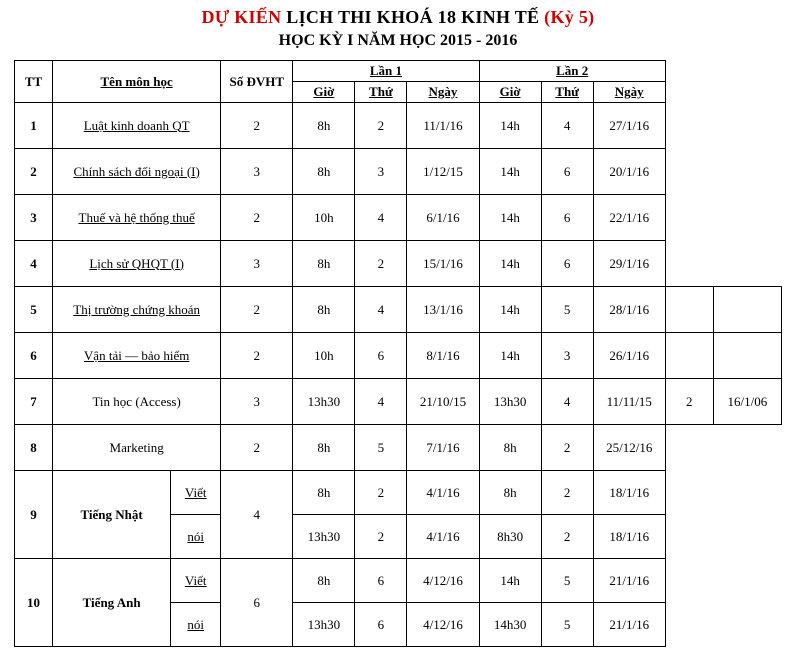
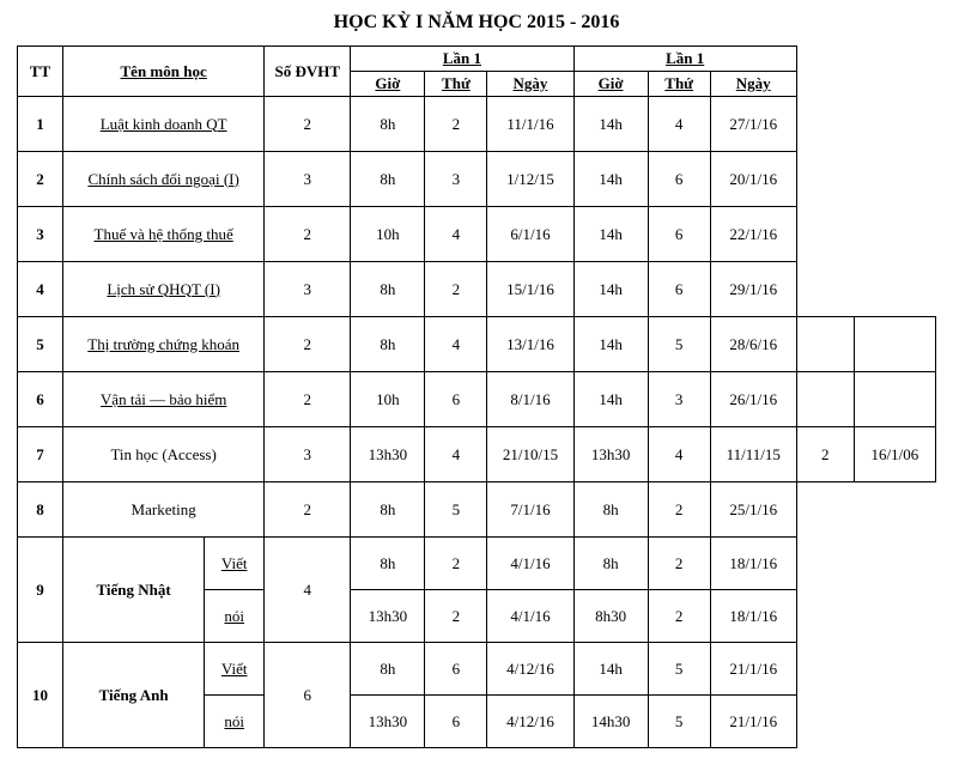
- DỰ KIẾN LỊCH THI KHOÁ 18 KINH TẾ (Kỳ 5)
  HỌC KỲ I NĂM HỌC 2015 - 2016
- TT	Tên môn học	Số ĐVHT	Lần 1	Lần 2
+ TT	Tên môn học	Số ĐVHT	Lần 1	Lần 1
  Giờ	Thứ	Ngày	Giờ	Thứ	Ngày
  1	Luật kinh doanh QT	2	8h	2	11/1/16	14h	4	27/1/16
  2	Chính sách đối ngoại (I)	3	8h	3	1/12/15	14h	6	20/1/16
  3	Thuế và hệ thống thuế	2	10h	4	6/1/16	14h	6	22/1/16
  4	Lịch sử QHQT (I)	3	8h	2	15/1/16	14h	6	29/1/16
- 5	Thị trường chứng khoán	2	8h	4	13/1/16	14h	5	28/1/16
+ 5	Thị trường chứng khoán	2	8h	4	13/1/16	14h	5	28/6/16
  6	Vận tải — bảo hiểm	2	10h	6	8/1/16	14h	3	26/1/16
  7	Tin học (Access)	3	13h30	4	21/10/15	13h30	4	11/11/15	2	16/1/06
- 8	Marketing	2	8h	5	7/1/16	8h	2	25/12/16
+ 8	Marketing	2	8h	5	7/1/16	8h	2	25/1/16
  9	Tiếng Nhật	Viết	4	8h	2	4/1/16	8h	2	18/1/16
  nói	13h30	2	4/1/16	8h30	2	18/1/16
  10	Tiếng Anh	Viết	6	8h	6	4/12/16	14h	5	21/1/16
  nói	13h30	6	4/12/16	14h30	5	21/1/16
